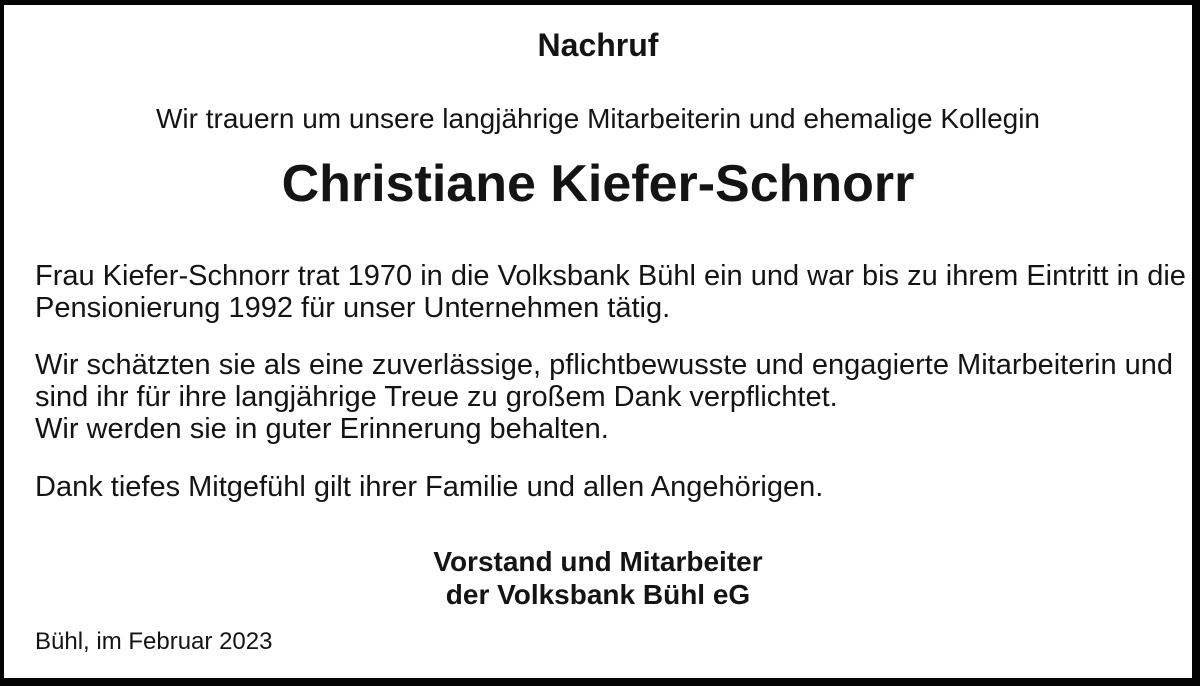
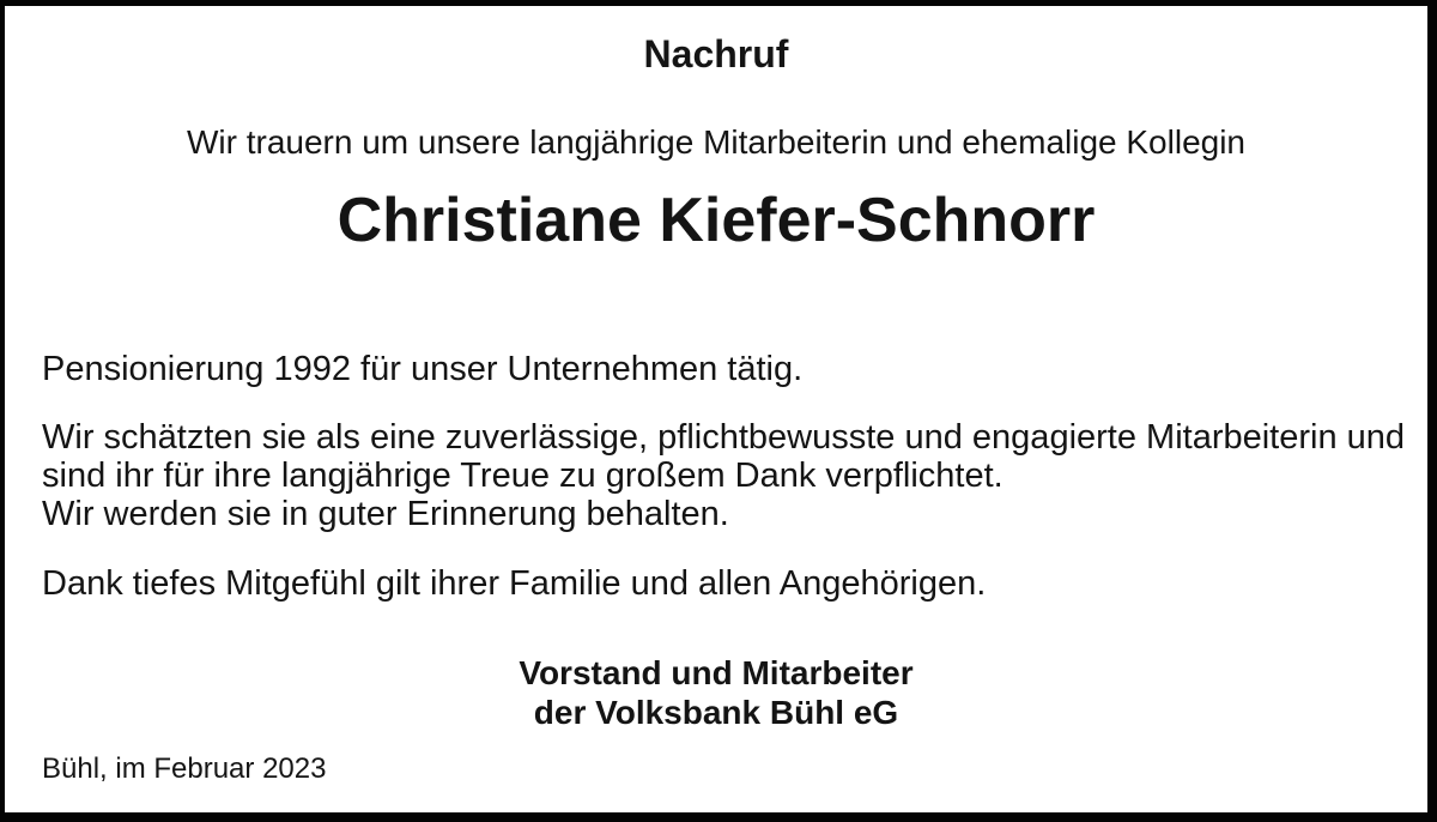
  Nachruf
  Wir trauern um unsere langjährige Mitarbeiterin und ehemalige Kollegin
  Christiane Kiefer-Schnorr
- Frau Kiefer-Schnorr trat 1970 in die Volksbank Bühl ein und war bis zu ihrem Eintritt in die
  Pensionierung 1992 für unser Unternehmen tätig.
  Wir schätzten sie als eine zuverlässige, pflichtbewusste und engagierte Mitarbeiterin und
  sind ihr für ihre langjährige Treue zu großem Dank verpflichtet.
  Wir werden sie in guter Erinnerung behalten.
  Dank tiefes Mitgefühl gilt ihrer Familie und allen Angehörigen.
  Vorstand und Mitarbeiter
  der Volksbank Bühl eG
  Bühl, im Februar 2023
